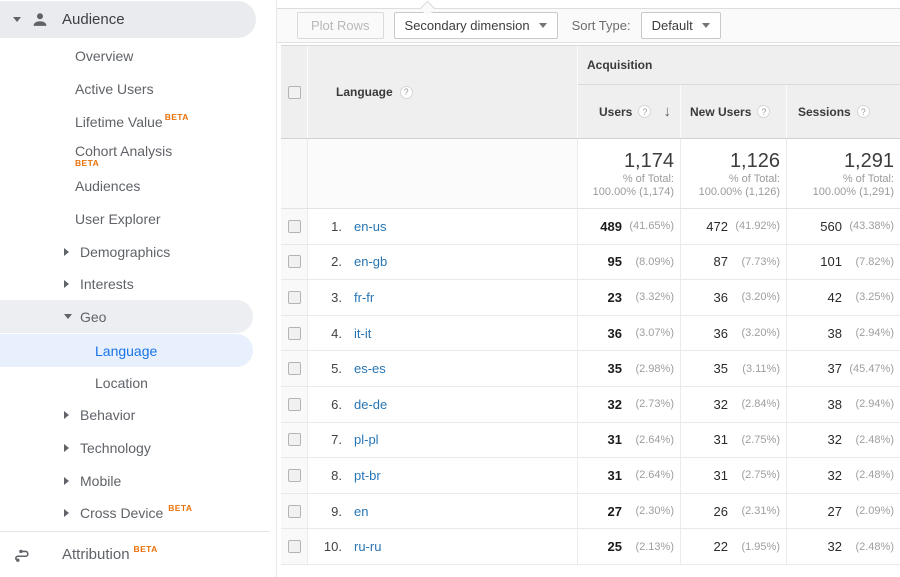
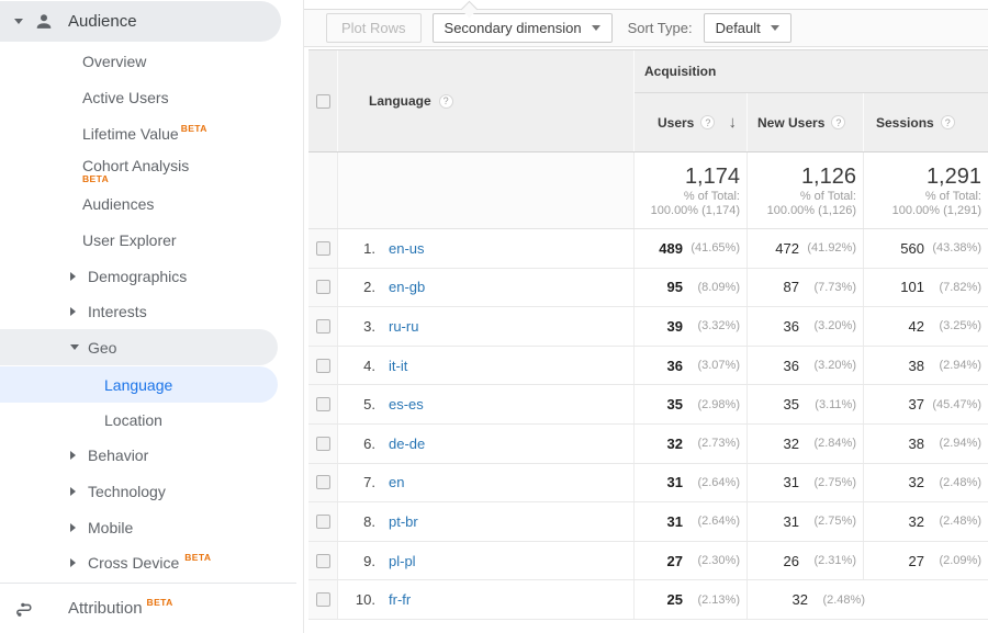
  Audience
  Overview
  Active Users
  Lifetime Value
  BETA
  Cohort Analysis
  BETA
  Audiences
  User Explorer
  Demographics
  Interests
  Geo
  Language
  Location
  Behavior
  Technology
  Mobile
  Cross Device
  BETA
  Attribution
  BETA
  Plot Rows
  Secondary dimension
  Sort Type:
  Default
  Language
  ?
  Acquisition
  Users
  ?
  ↓
  New Users
  ?
  Sessions
  ?
  1,174
  % of Total:
  100.00% (1,174)
  1,126
  % of Total:
  100.00% (1,126)
  1,291
  % of Total:
  100.00% (1,291)
  1.
  en-us
  489
  (41.65%)
  472
  (41.92%)
  560
  (43.38%)
  2.
  en-gb
  95
  (8.09%)
  87
  (7.73%)
  101
  (7.82%)
  3.
- fr-fr
+ ru-ru
- 23
+ 39
  (3.32%)
  36
  (3.20%)
  42
  (3.25%)
  4.
  it-it
  36
  (3.07%)
  36
  (3.20%)
  38
  (2.94%)
  5.
  es-es
  35
  (2.98%)
  35
  (3.11%)
  37
  (45.47%)
  6.
  de-de
  32
  (2.73%)
  32
  (2.84%)
  38
  (2.94%)
  7.
- pl-pl
+ en
  31
  (2.64%)
  31
  (2.75%)
  32
  (2.48%)
  8.
  pt-br
  31
  (2.64%)
  31
  (2.75%)
  32
  (2.48%)
  9.
- en
+ pl-pl
  27
  (2.30%)
  26
  (2.31%)
  27
  (2.09%)
  10.
- ru-ru
+ fr-fr
  25
  (2.13%)
- 22
- (1.95%)
  32
  (2.48%)
